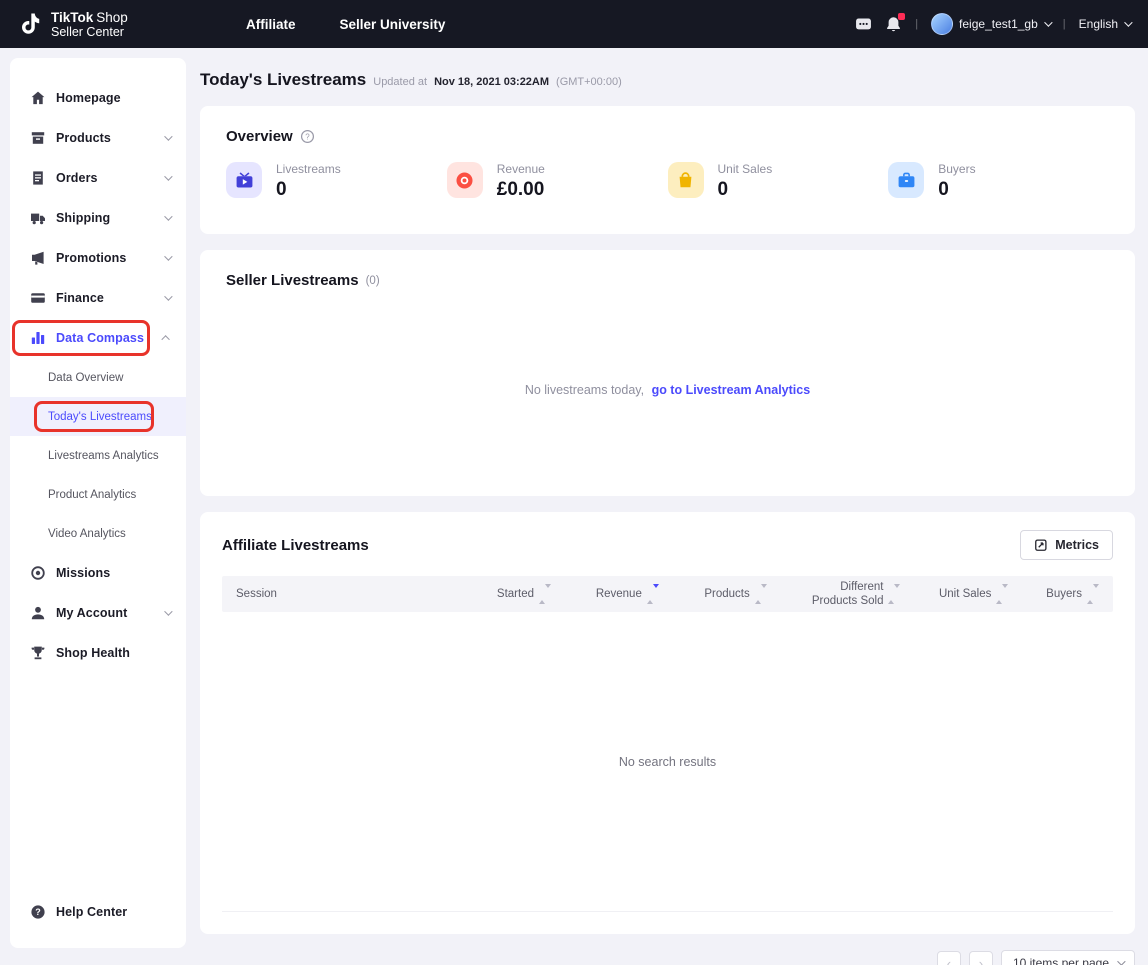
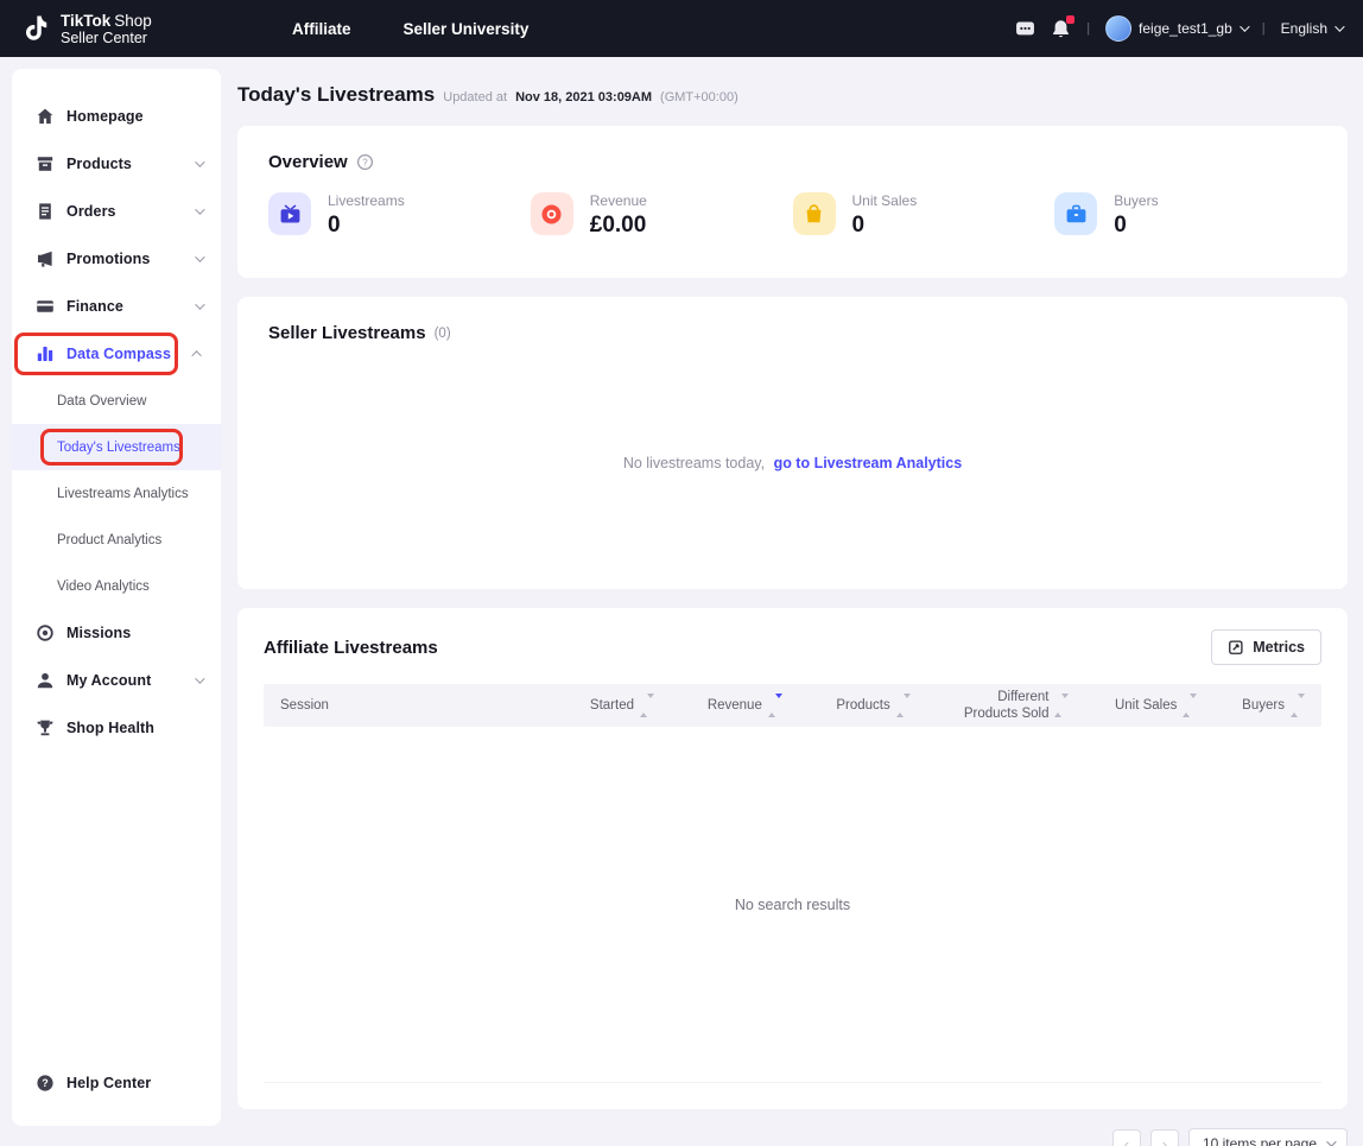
  TikTok Shop
  Seller Center
  Affiliate
  Seller University
  |
  feige_test1_gb
  |
  English
  Homepage
  Products
  Orders
- Shipping
  Promotions
  Finance
  Data Compass
  Data Overview
  Today's Livestreams
  Livestreams Analytics
  Product Analytics
  Video Analytics
  Missions
  My Account
  Shop Health
  ?
  Help Center
  Today's Livestreams
  Updated at
- Nov 18, 2021 03:22AM
+ Nov 18, 2021 03:09AM
  (GMT+00:00)
  Overview
  ?
  Livestreams
  0
  Revenue
  £0.00
  Unit Sales
  0
  Buyers
  0
  Seller Livestreams
  (0)
  No livestreams today, go to Livestream Analytics
  Affiliate Livestreams
  Metrics
  Session
  Started
  Revenue
  Products
  Different Products Sold
  Unit Sales
  Buyers
  No search results
  ‹
  ›
  10 items per page
